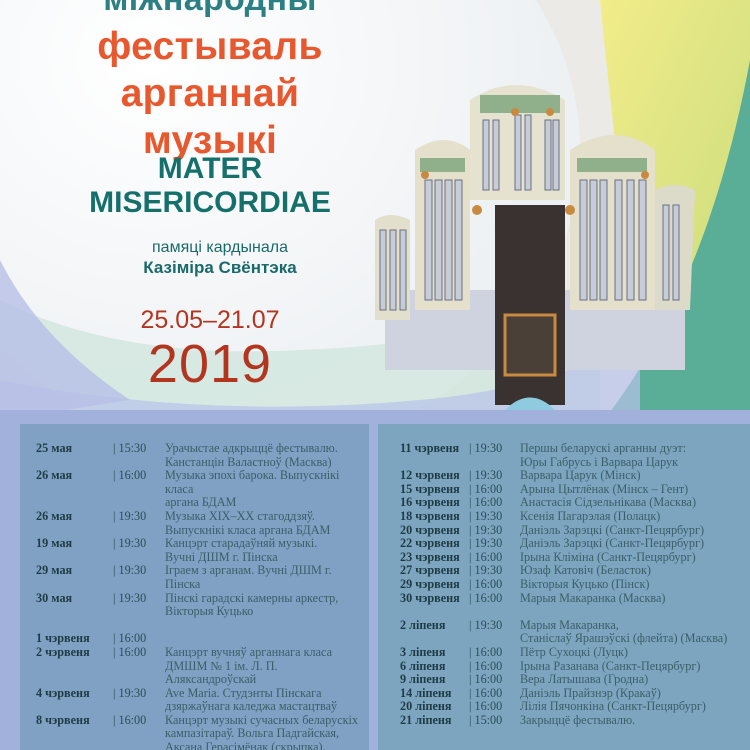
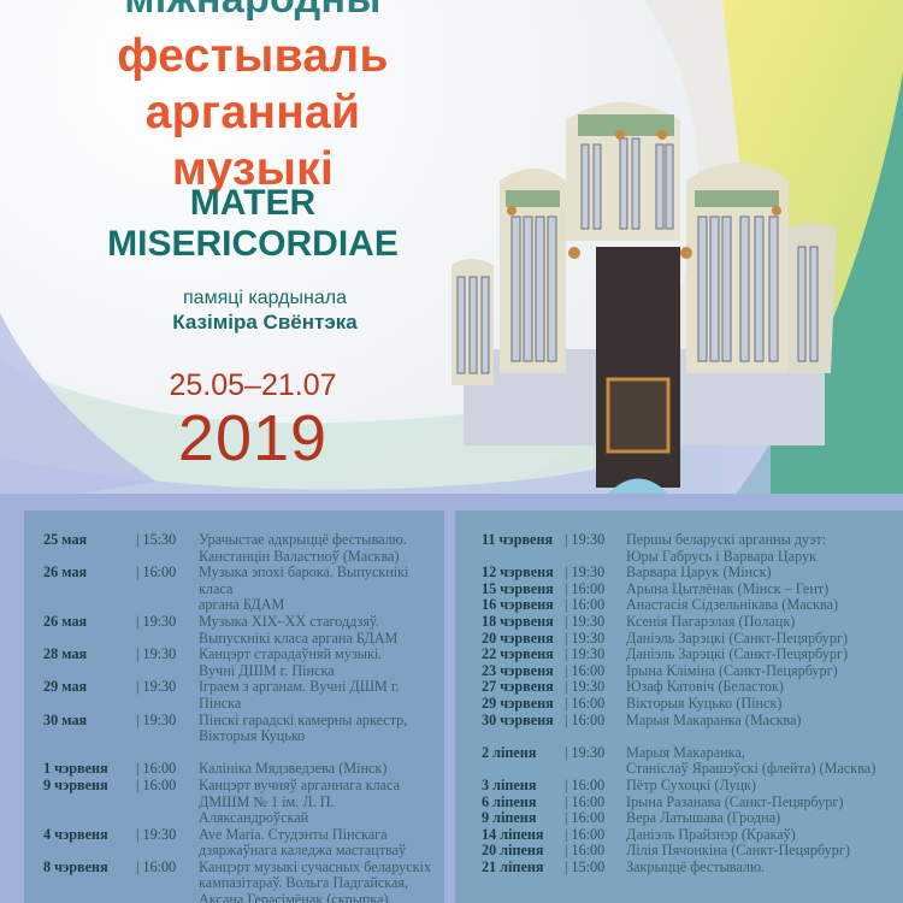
  фестываль
  арганнай
  музыкі
  MATER
  MISERICORDIAE
  памяці кардынала
  Казіміра Свёнтэка
  25.05–21.07
  2019
  25 мая
  | 15:30
  Урачыстае адкрыццё фестывалю.
  Канстанцін Валастноў (Масква)
  26 мая
  | 16:00
  Музыка эпохі барока. Выпускнікі класа
  аргана БДАМ
  26 мая
  | 19:30
  Музыка XIX–XX стагоддзяў.
  Выпускнікі класа аргана БДАМ
- 19 мая
+ 28 мая
  | 19:30
  Канцэрт старадаўняй музыкі.
  Вучні ДШМ г. Пінска
  29 мая
  | 19:30
  Іграем з арганам. Вучні ДШМ г. Пінска
  30 мая
  | 19:30
  Пінскі гарадскі камерны аркестр,
  Вікторыя Куцько
  1 чэрвеня
  | 16:00
+ Калініка Мядзведзева (Мінск)
- 2 чэрвеня
+ 9 чэрвеня
  | 16:00
  Канцэрт вучняў арганнага класа
  ДМШМ № 1 ім. Л. П. Аляксандроўскай
  4 чэрвеня
  | 19:30
  Ave Maria. Студэнты Пінскага
  дзяржаўнага каледжа мастацтваў
  8 чэрвеня
  | 16:00
  Канцэрт музыкі сучасных беларускіх
  кампазітараў. Вольга Падгайская,
  Аксана Герасімёнак (скрыпка),
  11 чэрвеня
  | 19:30
  Першы беларускі арганны дуэт:
  Юры Габрусь і Варвара Царук
  12 чэрвеня
  | 19:30
  Варвара Царук (Мінск)
  15 чэрвеня
  | 16:00
  Арына Цытлёнак (Мінск – Гент)
  16 чэрвеня
  | 16:00
  Анастасія Сідзельнікава (Масква)
  18 чэрвеня
  | 19:30
  Ксенія Пагарэлая (Полацк)
  20 чэрвеня
  | 19:30
  Даніэль Зарэцкі (Санкт-Пецярбург)
  22 чэрвеня
  | 19:30
  Даніэль Зарэцкі (Санкт-Пецярбург)
  23 чэрвеня
  | 16:00
  Ірына Кліміна (Санкт-Пецярбург)
  27 чэрвеня
  | 19:30
  Юзаф Катовіч (Беласток)
  29 чэрвеня
  | 16:00
  Вікторыя Куцько (Пінск)
  30 чэрвеня
  | 16:00
  Марыя Макаранка (Масква)
  2 ліпеня
  | 19:30
  Марыя Макаранка,
  Станіслаў Ярашэўскі (флейта) (Масква)
  3 ліпеня
  | 16:00
  Пётр Сухоцкі (Луцк)
  6 ліпеня
  | 16:00
  Ірына Разанава (Санкт-Пецярбург)
  9 ліпеня
  | 16:00
  Вера Латышава (Гродна)
  14 ліпеня
  | 16:00
  Даніэль Прайзнэр (Кракаў)
  20 ліпеня
  | 16:00
  Лілія Пячонкіна (Санкт-Пецярбург)
  21 ліпеня
  | 15:00
  Закрыццё фестывалю.
